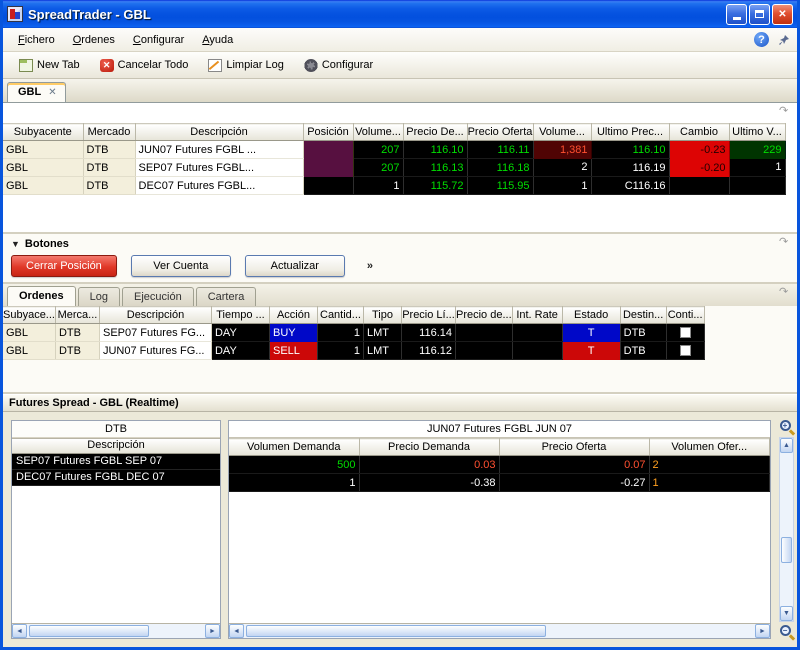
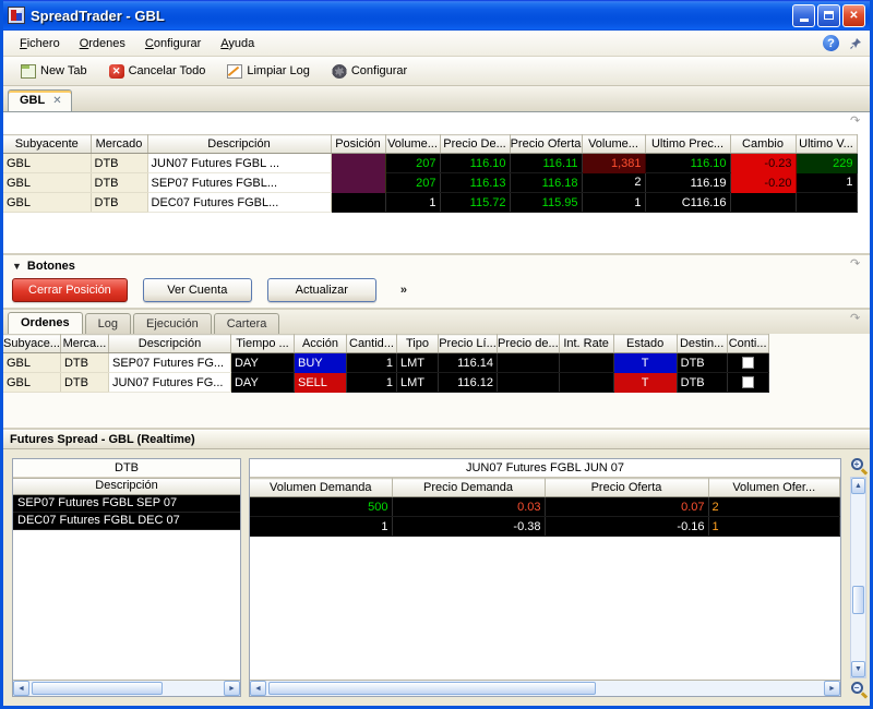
  SpreadTrader - GBL
  ✕
  Fichero
  Ordenes
  Configurar
  Ayuda
  ?
  New Tab
  ✕
  Cancelar Todo
  Limpiar Log
  Configurar
  GBL
  ✕
  ↷
  Subyacente	Mercado	Descripción	Posición	Volume...	Precio De...	Precio Oferta	Volume...	Ultimo Prec...	Cambio	Ultimo V...
  GBL	DTB	JUN07 Futures FGBL ...		207	116.10	116.11	1,381	116.10	-0.23	229
  GBL	DTB	SEP07 Futures FGBL...		207	116.13	116.18	2	116.19	-0.20	1
  GBL	DTB	DEC07 Futures FGBL...		1	115.72	115.95	1	C116.16
  ↷
  ▼
  Botones
  Cerrar Posición
  Ver Cuenta
  Actualizar
  »
  Ordenes
  Log
  Ejecución
  Cartera
  ↷
  Subyace...	Merca...	Descripción	Tiempo ...	Acción	Cantid...	Tipo	Precio Lí...	Precio de...	Int. Rate	Estado	Destin...	Conti...
  GBL	DTB	SEP07 Futures FG...	DAY	BUY	1	LMT	116.14			T	DTB
  GBL	DTB	JUN07 Futures FG...	DAY	SELL	1	LMT	116.12			T	DTB
  Futures Spread - GBL (Realtime)
  DTB
  Descripción
  SEP07 Futures FGBL SEP 07
  DEC07 Futures FGBL DEC 07
  JUN07 Futures FGBL JUN 07
  Volumen Demanda	Precio Demanda	Precio Oferta	Volumen Ofer...
  500	0.03	0.07	2
- 1	-0.38	-0.27	1
+ 1	-0.38	-0.16	1
  +
  −
